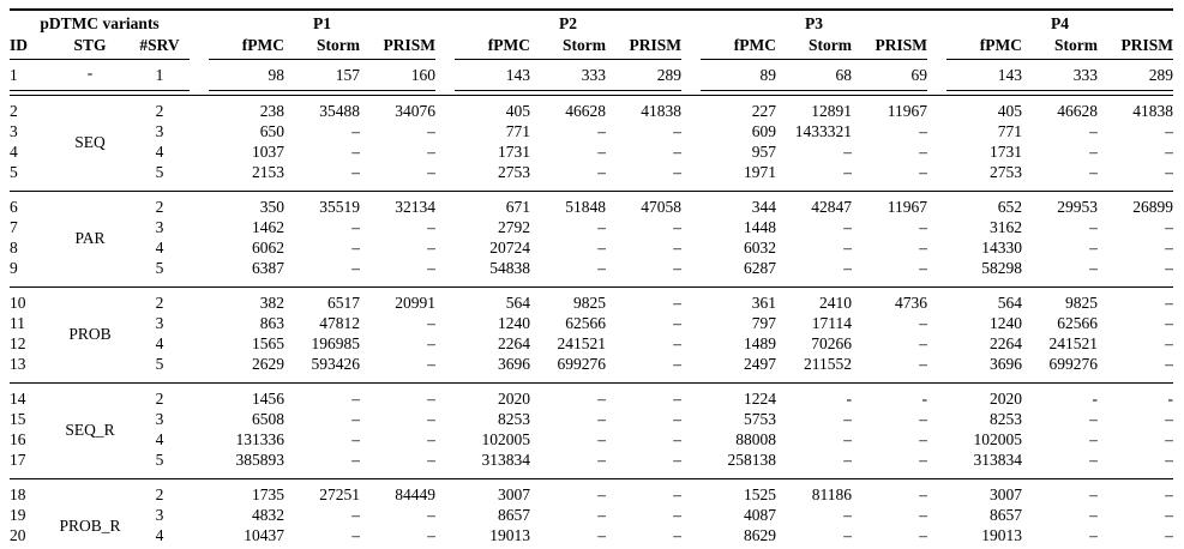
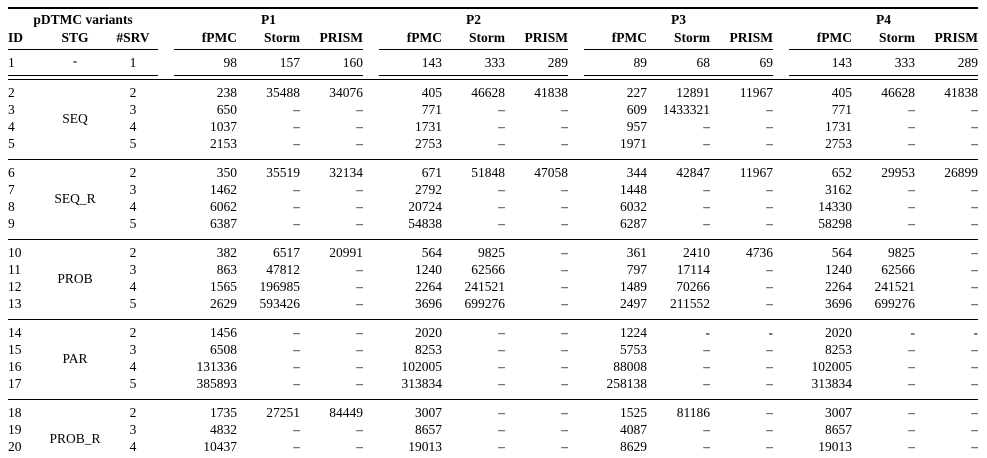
  pDTMC variants		P1		P2		P3		P4
  ID	STG	#SRV		fPMC	Storm	PRISM		fPMC	Storm	PRISM		fPMC	Storm	PRISM		fPMC	Storm	PRISM
  1	-	1		98	157	160		143	333	289		89	68	69		143	333	289
  2	SEQ	2		238	35488	34076		405	46628	41838		227	12891	11967		405	46628	41838
  3	3		650	–	–		771	–	–		609	1433321	–		771	–	–
  4	4		1037	–	–		1731	–	–		957	–	–		1731	–	–
  5	5		2153	–	–		2753	–	–		1971	–	–		2753	–	–
- 6	PAR	2		350	35519	32134		671	51848	47058		344	42847	11967		652	29953	26899
+ 6	SEQ_R	2		350	35519	32134		671	51848	47058		344	42847	11967		652	29953	26899
  7	3		1462	–	–		2792	–	–		1448	–	–		3162	–	–
  8	4		6062	–	–		20724	–	–		6032	–	–		14330	–	–
  9	5		6387	–	–		54838	–	–		6287	–	–		58298	–	–
  10	PROB	2		382	6517	20991		564	9825	–		361	2410	4736		564	9825	–
  11	3		863	47812	–		1240	62566	–		797	17114	–		1240	62566	–
  12	4		1565	196985	–		2264	241521	–		1489	70266	–		2264	241521	–
  13	5		2629	593426	–		3696	699276	–		2497	211552	–		3696	699276	–
- 14	SEQ_R	2		1456	–	–		2020	–	–		1224	-	-		2020	-	-
+ 14	PAR	2		1456	–	–		2020	–	–		1224	-	-		2020	-	-
  15	3		6508	–	–		8253	–	–		5753	–	–		8253	–	–
  16	4		131336	–	–		102005	–	–		88008	–	–		102005	–	–
  17	5		385893	–	–		313834	–	–		258138	–	–		313834	–	–
  18	PROB_R	2		1735	27251	84449		3007	–	–		1525	81186	–		3007	–	–
  19	3		4832	–	–		8657	–	–		4087	–	–		8657	–	–
  20	4		10437	–	–		19013	–	–		8629	–	–		19013	–	–
